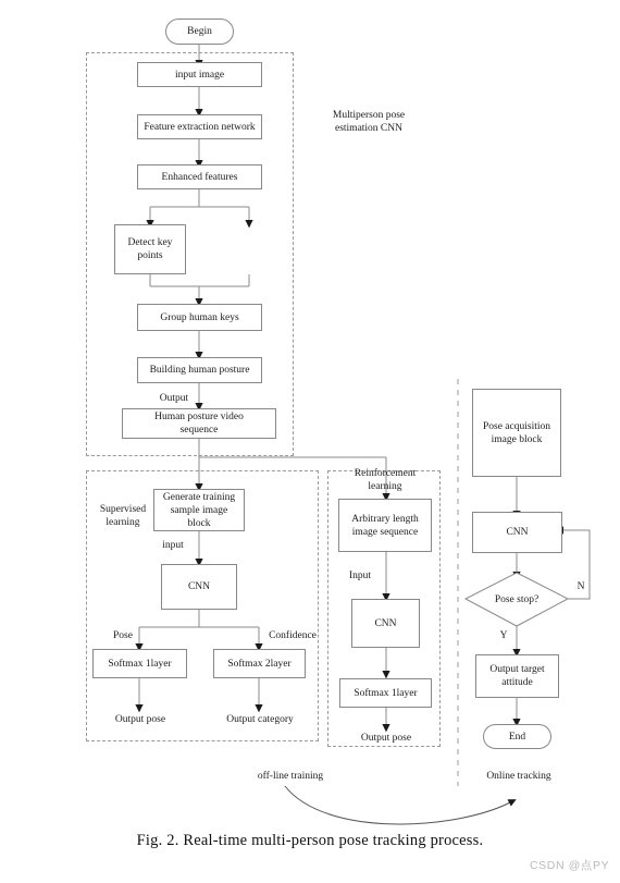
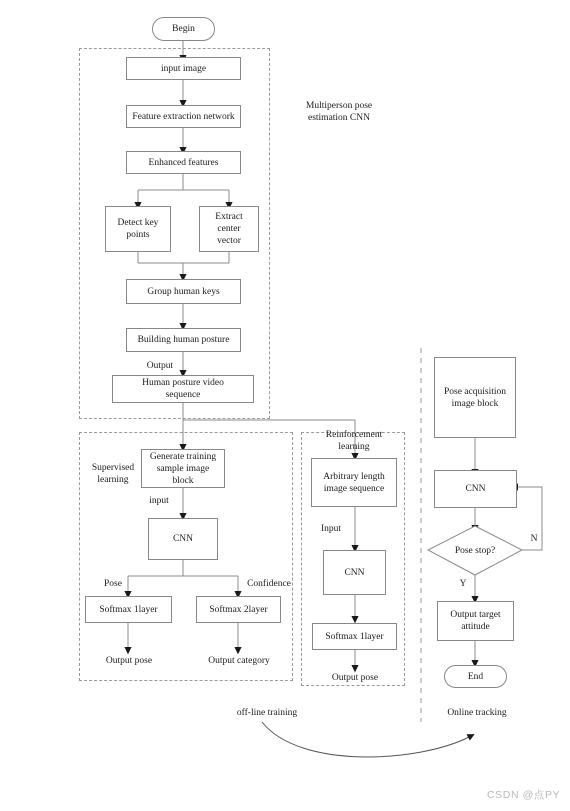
  Begin
  input image
  Feature extraction network
  Enhanced features
  Detect key
  points
+ Extract
+ center
+ vector
  Group human keys
  Building human posture
  Human posture video
  sequence
  Generate training
  sample image
  block
  CNN
  Softmax 1layer
  Softmax 2layer
  Arbitrary length
  image sequence
  CNN
  Softmax 1layer
  Pose acquisition
  image block
  CNN
  Pose stop?
  Output target
  attitude
  End
  Multiperson pose
  estimation CNN
  Supervised
  learning
  Reinforcement
  learning
  Output
  input
  Input
  Pose
  Confidence
  Y
  N
  Output pose
  Output category
  Output pose
  off-line training
  Online tracking
- Fig. 2. Real-time multi-person pose tracking process.
  CSDN @点PY
